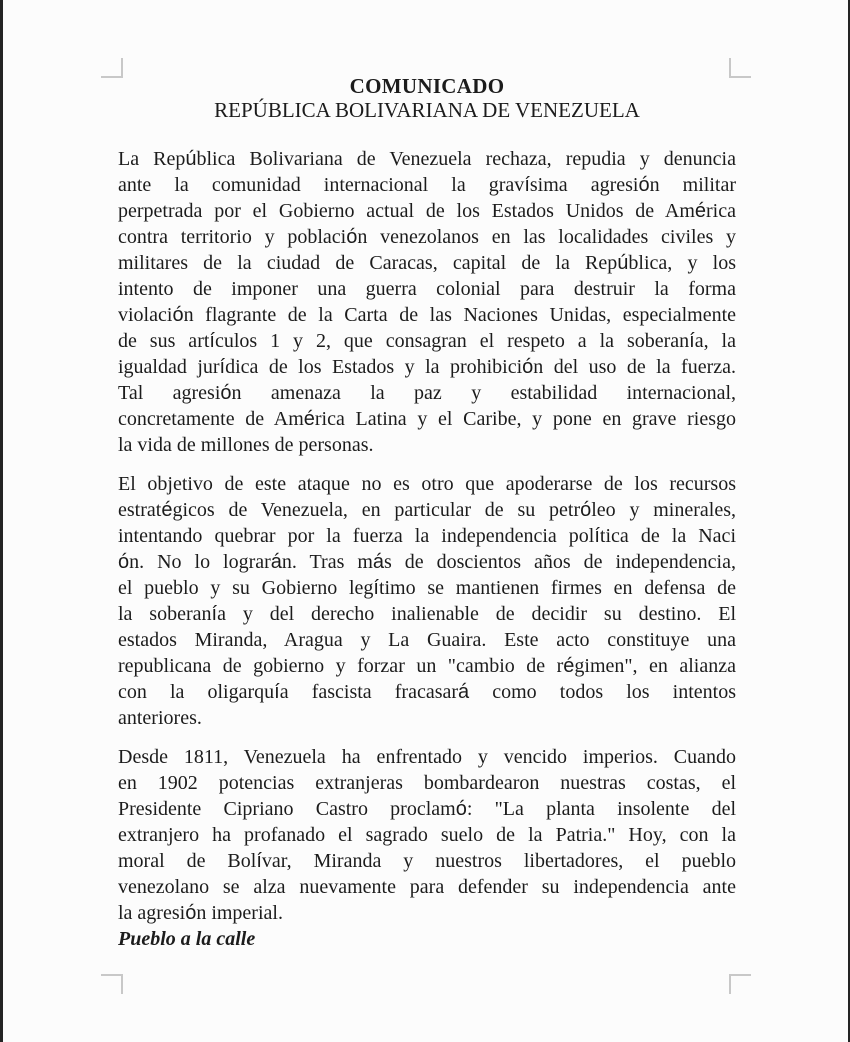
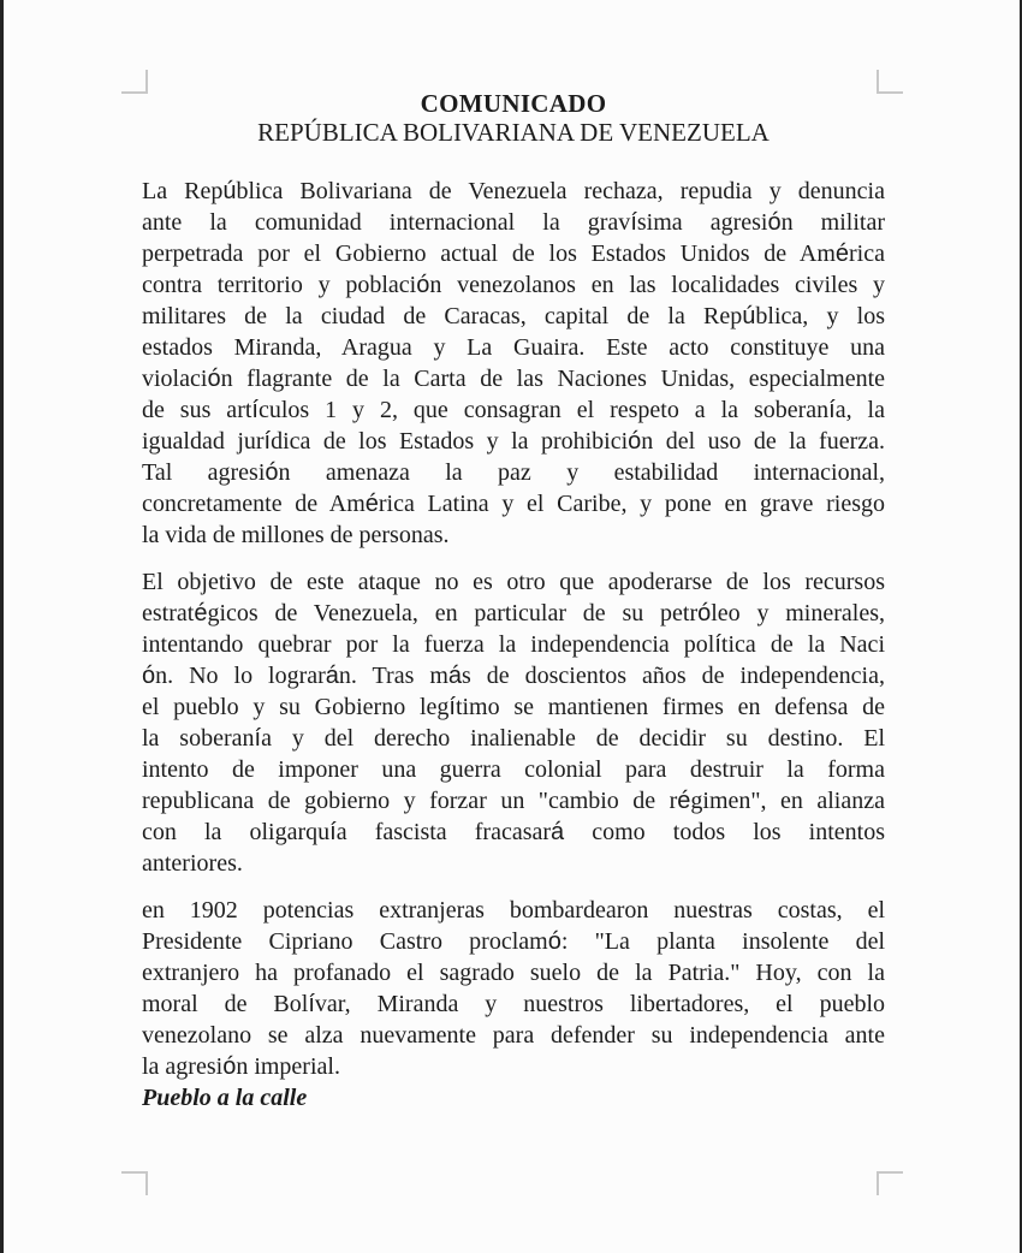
  COMUNICADO
  REPÚBLICA BOLIVARIANA DE VENEZUELA
  La República Bolivariana de Venezuela rechaza, repudia y denuncia
  ante la comunidad internacional la gravísima agresión militar
  perpetrada por el Gobierno actual de los Estados Unidos de América
  contra territorio y población venezolanos en las localidades civiles y
  militares de la ciudad de Caracas, capital de la República, y los
- intento de imponer una guerra colonial para destruir la forma
+ estados Miranda, Aragua y La Guaira. Este acto constituye una
  violación flagrante de la Carta de las Naciones Unidas, especialmente
  de sus artículos 1 y 2, que consagran el respeto a la soberanía, la
  igualdad jurídica de los Estados y la prohibición del uso de la fuerza.
  Tal agresión amenaza la paz y estabilidad internacional,
  concretamente de América Latina y el Caribe, y pone en grave riesgo
  la vida de millones de personas.
  El objetivo de este ataque no es otro que apoderarse de los recursos
  estratégicos de Venezuela, en particular de su petróleo y minerales,
  intentando quebrar por la fuerza la independencia política de la Naci
  ón. No lo lograrán. Tras más de doscientos años de independencia,
  el pueblo y su Gobierno legítimo se mantienen firmes en defensa de
  la soberanía y del derecho inalienable de decidir su destino. El
- estados Miranda, Aragua y La Guaira. Este acto constituye una
+ intento de imponer una guerra colonial para destruir la forma
  republicana de gobierno y forzar un "cambio de régimen", en alianza
  con la oligarquía fascista fracasará como todos los intentos
  anteriores.
- Desde 1811, Venezuela ha enfrentado y vencido imperios. Cuando
  en 1902 potencias extranjeras bombardearon nuestras costas, el
  Presidente Cipriano Castro proclamó: "La planta insolente del
  extranjero ha profanado el sagrado suelo de la Patria." Hoy, con la
  moral de Bolívar, Miranda y nuestros libertadores, el pueblo
  venezolano se alza nuevamente para defender su independencia ante
  la agresión imperial.
  Pueblo a la calle
